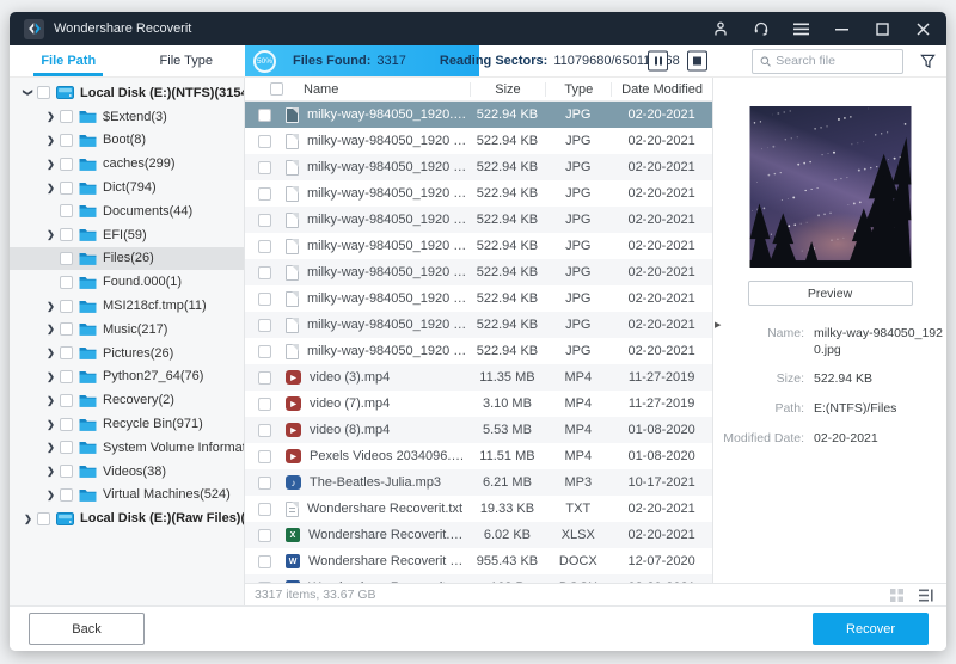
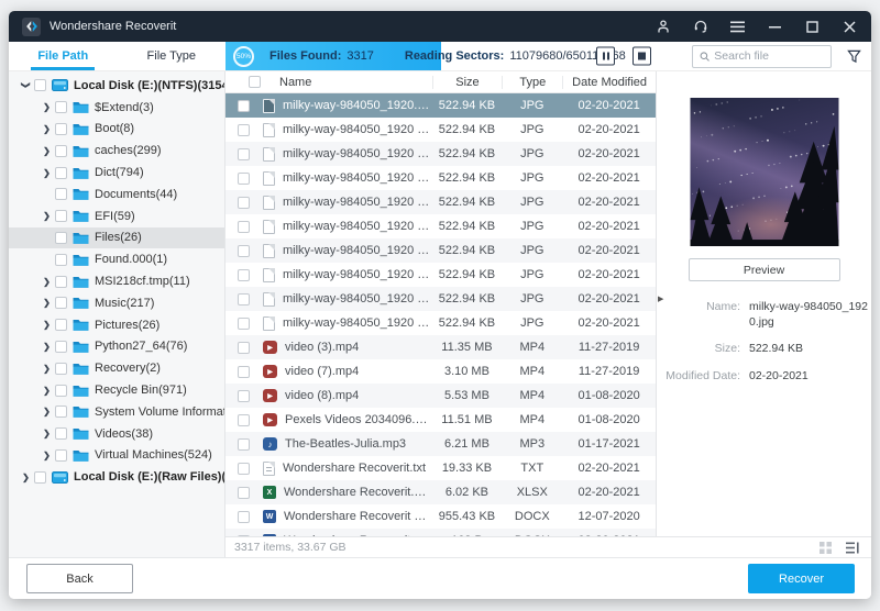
  Wondershare Recoverit
  File Path
  File Type
  Files Found:
  3317
  Reading Sectors:
  11079680/650168
  Search file
  Local Disk (E:)(NTFS)(315
  ❯
  $Extend(3)
  ❯
  Boot(8)
  ❯
  caches(299)
  ❯
  Dict(794)
  Documents(44)
  ❯
  EFI(59)
  Files(26)
  Found.000(1)
  ❯
  MSI218cf.tmp(11)
  ❯
  Music(217)
  ❯
  Pictures(26)
  ❯
  Python27_64(76)
  ❯
  Recovery(2)
  ❯
  Recycle Bin(971)
  ❯
  System Volume Informa
  ❯
  Videos(38)
  ❯
  Virtual Machines(524)
  ❯
  Local Disk (E:)(Raw Files)(
  Name
  Size
  Type
  Date Modified
  milky-way-984050_1920.jpg
  522.94 KB
  JPG
  02-20-2021
  milky-way-984050_1920 - C
  522.94 KB
  JPG
  02-20-2021
  522.94 KB
  JPG
  02-20-2021
  522.94 KB
  JPG
  02-20-2021
  522.94 KB
  JPG
  02-20-2021
  522.94 KB
  JPG
  02-20-2021
  522.94 KB
  JPG
  02-20-2021
  522.94 KB
  JPG
  02-20-2021
  522.94 KB
  JPG
  02-20-2021
  522.94 KB
  JPG
  02-20-2021
  video (3).mp4
  11.35 MB
  MP4
  11-27-2019
  video (7).mp4
  3.10 MB
  MP4
  11-27-2019
  video (8).mp4
  5.53 MB
  MP4
  01-08-2020
  Pexels Videos 2034096.mp
  11.51 MB
  MP4
  01-08-2020
  ♪
  The-Beatles-Julia.mp3
  6.21 MB
  MP3
- 10-17-2021
+ 01-17-2021
  Wondershare Recoverit.txt
  19.33 KB
  TXT
  02-20-2021
  Wondershare Recoverit.xls
  6.02 KB
  XLSX
  02-20-2021
  955.43 KB
  DOCX
  12-07-2020
  Preview
  Name:
  milky-way-984050_1920.jpg
  Size:
  522.94 KB
- Path:
- E:(NTFS)/Files
  Modified Date:
  02-20-2021
  3317 items, 33.67 GB
  Back
  Recover
